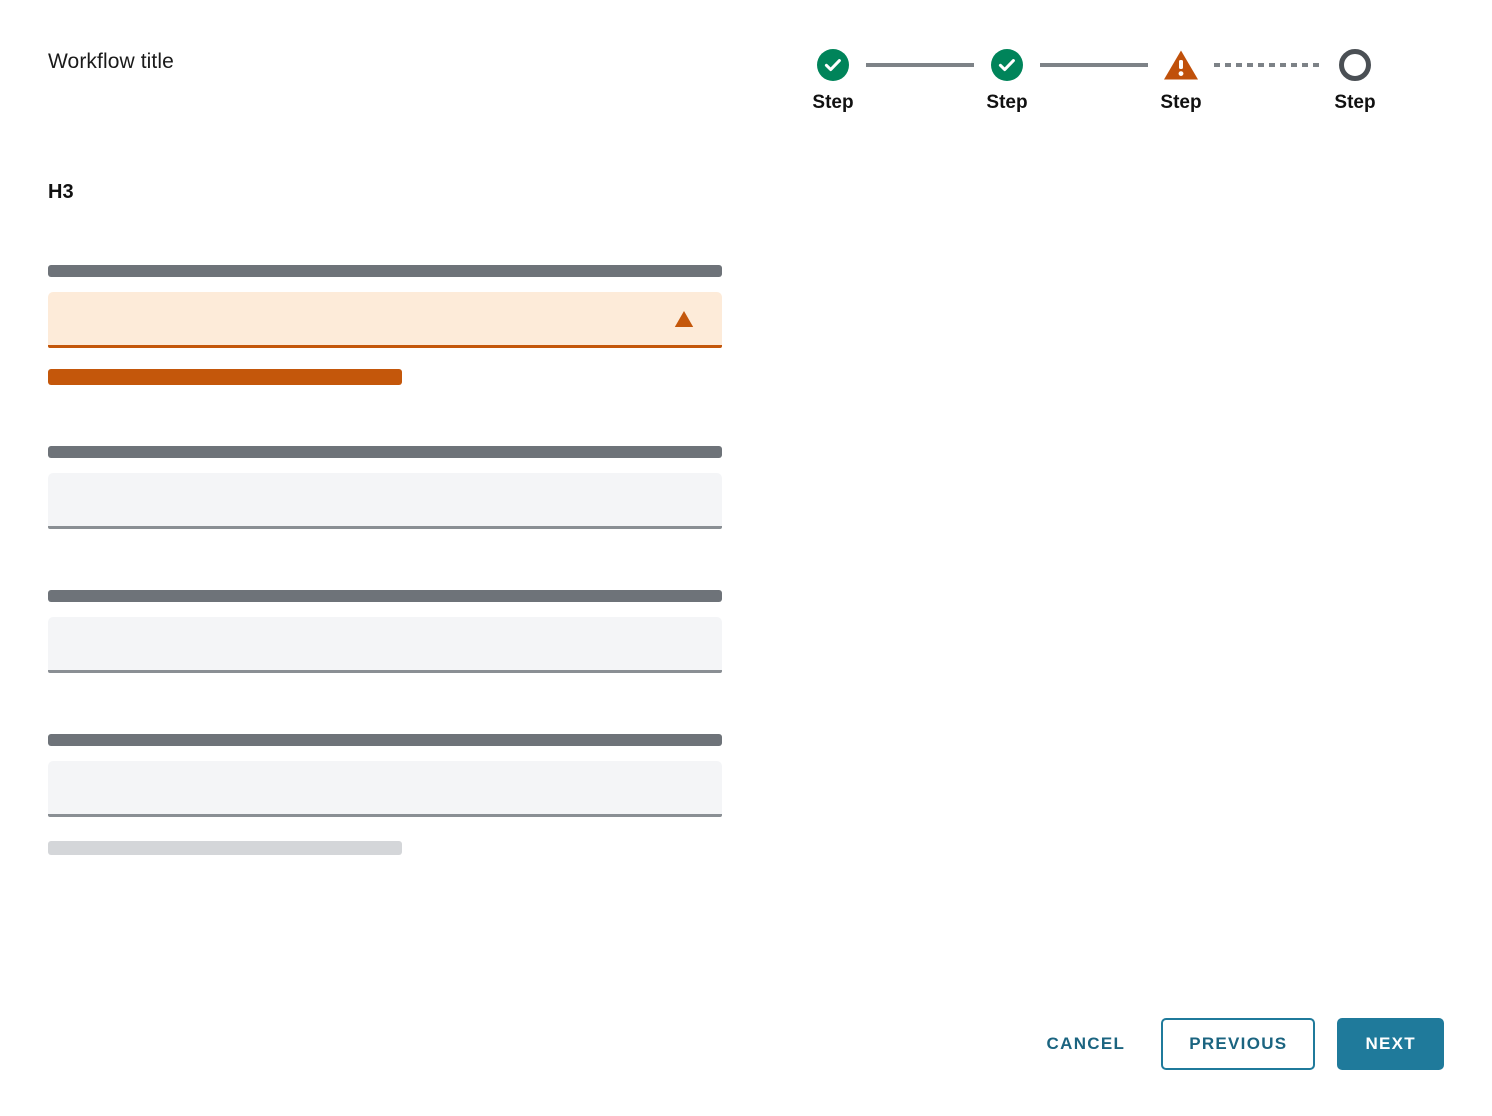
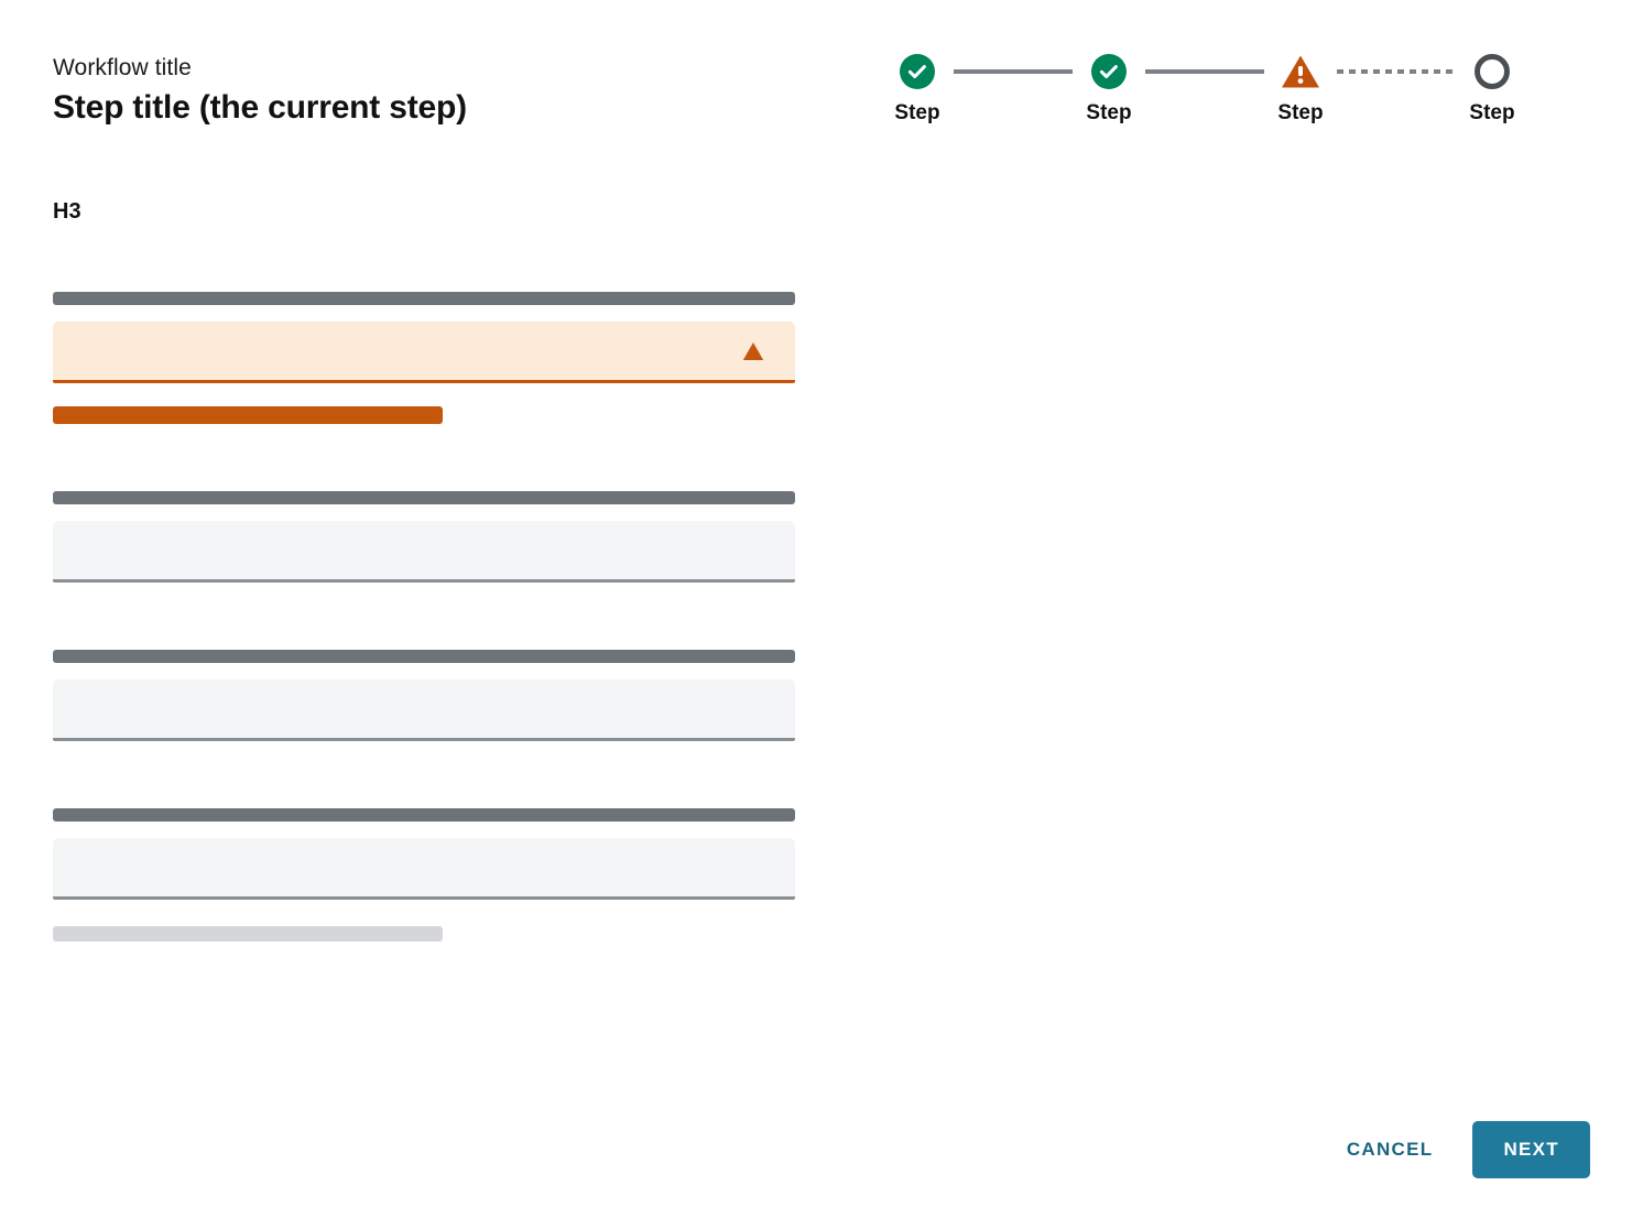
  Workflow title
+ Step title (the current step)
  H3
  Step
  Step
  Step
  Step
  CANCEL
- PREVIOUS
  NEXT
